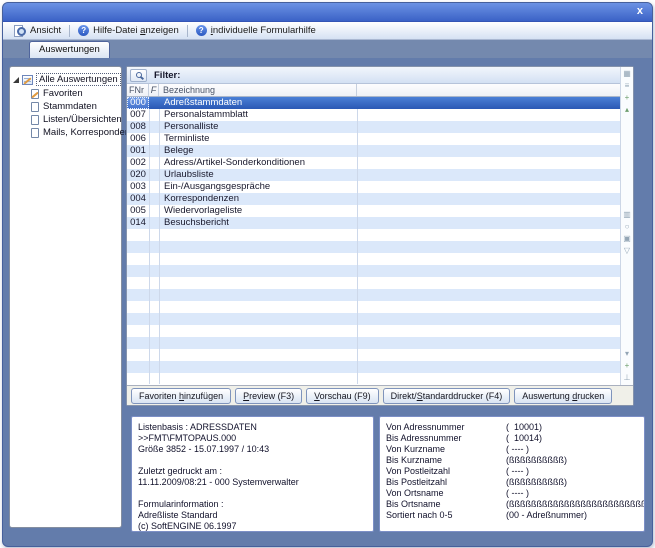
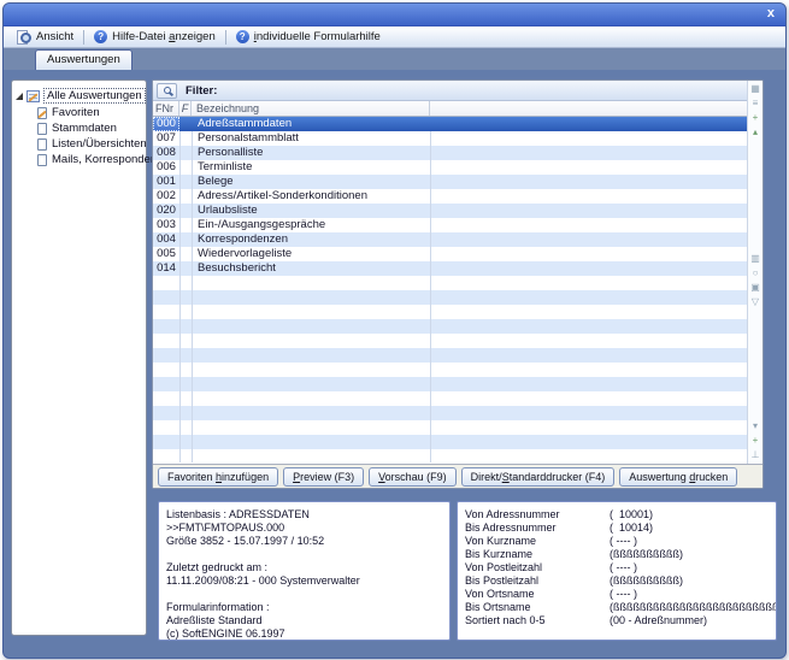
  x
  Ansicht
  ?
  Hilfe-Datei anzeigen
  ?
  individuelle Formularhilfe
  Auswertungen
  Alle Auswertungen
  Favoriten
  Stammdaten
  Listen/Übersichten
  Mails, Korresponde
  Filter:
  FNr
  F
  Bezeichnung
  000
  Adreßstammdaten
  007
  Personalstammblatt
  008
  Personalliste
  006
  Terminliste
  001
  Belege
  002
  Adress/Artikel-Sonderkonditionen
  020
  Urlaubsliste
  003
  Ein-/Ausgangsgespräche
  004
  Korrespondenzen
  005
  Wiedervorlageliste
  014
  Besuchsbericht
  ▦
  ≡
  +
  ▴
  ▥
  ○
  ▣
  ▽
  ▾
  +
  ⊥
  Favoriten hinzufügen
  Preview (F3)
  Vorschau (F9)
  Direkt/Standarddrucker (F4)
  Auswertung drucken
  Listenbasis : ADRESSDATEN
  >>FMT\FMTOPAUS.000
- Größe 3852 - 15.07.1997 / 10:43
+ Größe 3852 - 15.07.1997 / 10:52
  Zuletzt gedruckt am :
  11.11.2009/08:21 - 000 Systemverwalter
  Formularinformation :
  Adreßliste Standard
  (c) SoftENGINE 06.1997
  Von Adressnummer
  ( 10001)
  Bis Adressnummer
  ( 10014)
  Von Kurzname
  ( ---- )
  Bis Kurzname
  (ßßßßßßßßßß)
  Von Postleitzahl
  ( ---- )
  Bis Postleitzahl
  (ßßßßßßßßßß)
  Von Ortsname
  ( ---- )
  Bis Ortsname
  (ßßßßßßßßßßßßßßßßßßßßßßßßß
  Sortiert nach 0-5
  (00 - Adreßnummer)
